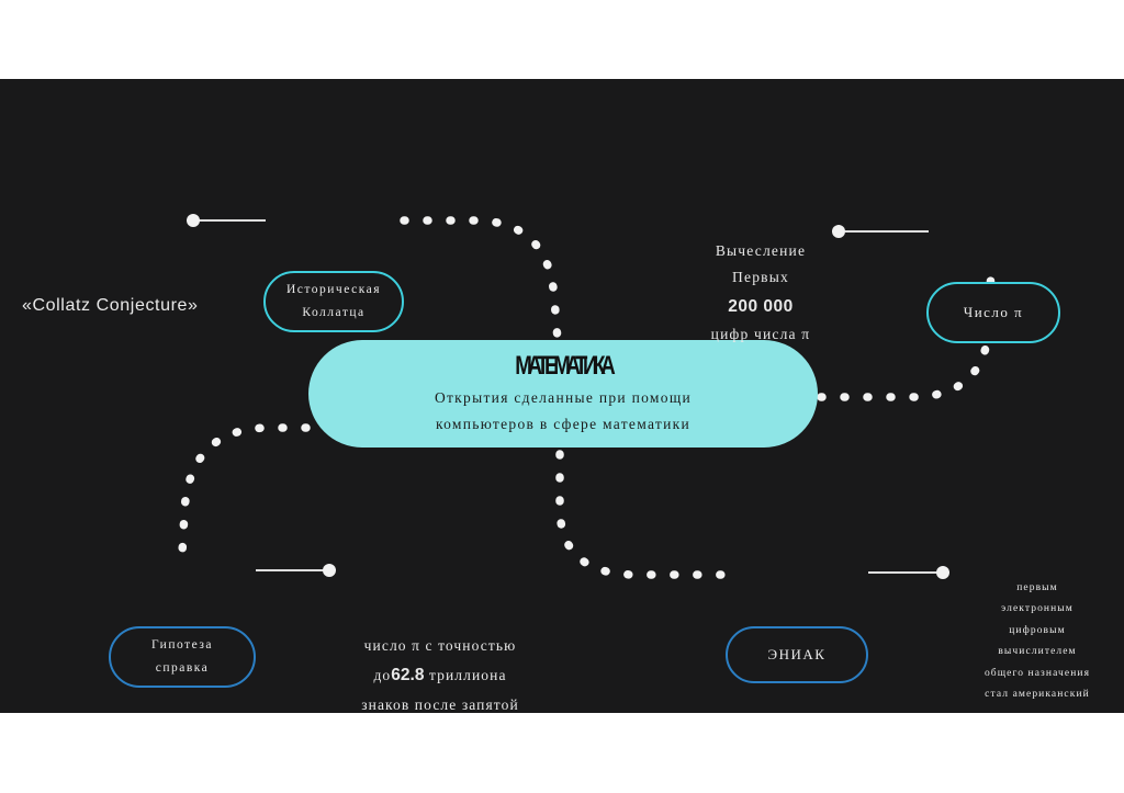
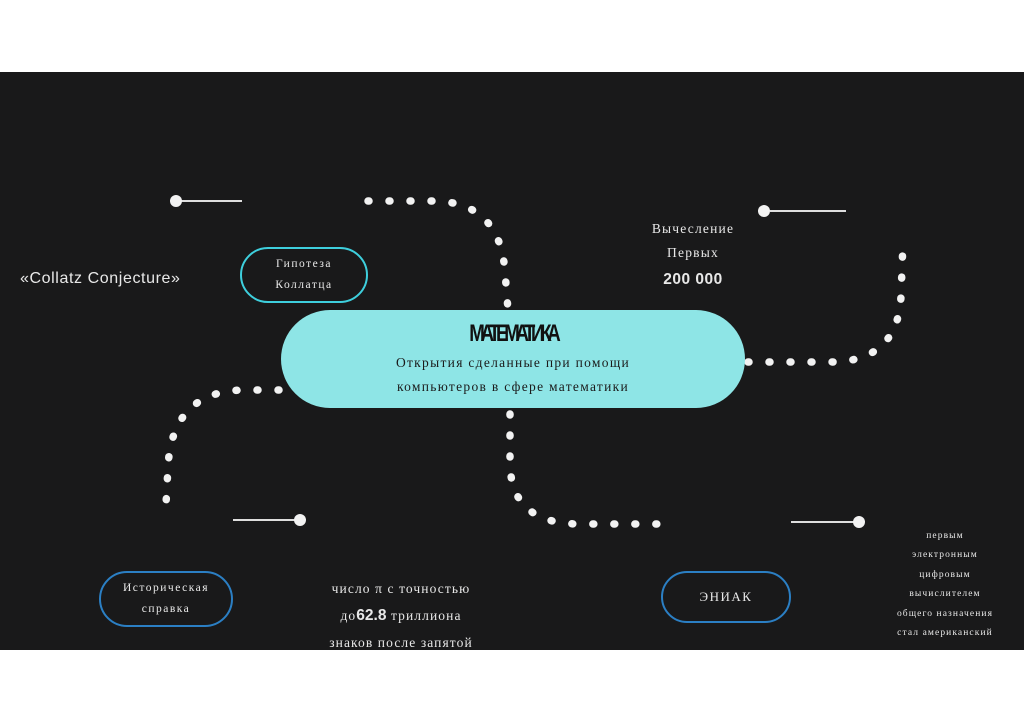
  МАТЕМАТИКА
  Открытия сделанные при помощи
  компьютеров в сфере математики
- Историческая
+ Гипотеза
  Коллатца
  «Collatz Conjecture»
- Число π
  Вычесление
  Первых
  200 000
- цифр числа π
- Гипотеза
+ Историческая
  справка
  число π с точностью
  до62.8 триллиона
  знаков после запятой
  ЭНИАК
  первым
  электронным
  цифровым
  вычислителем
  общего назначения
  стал американский
